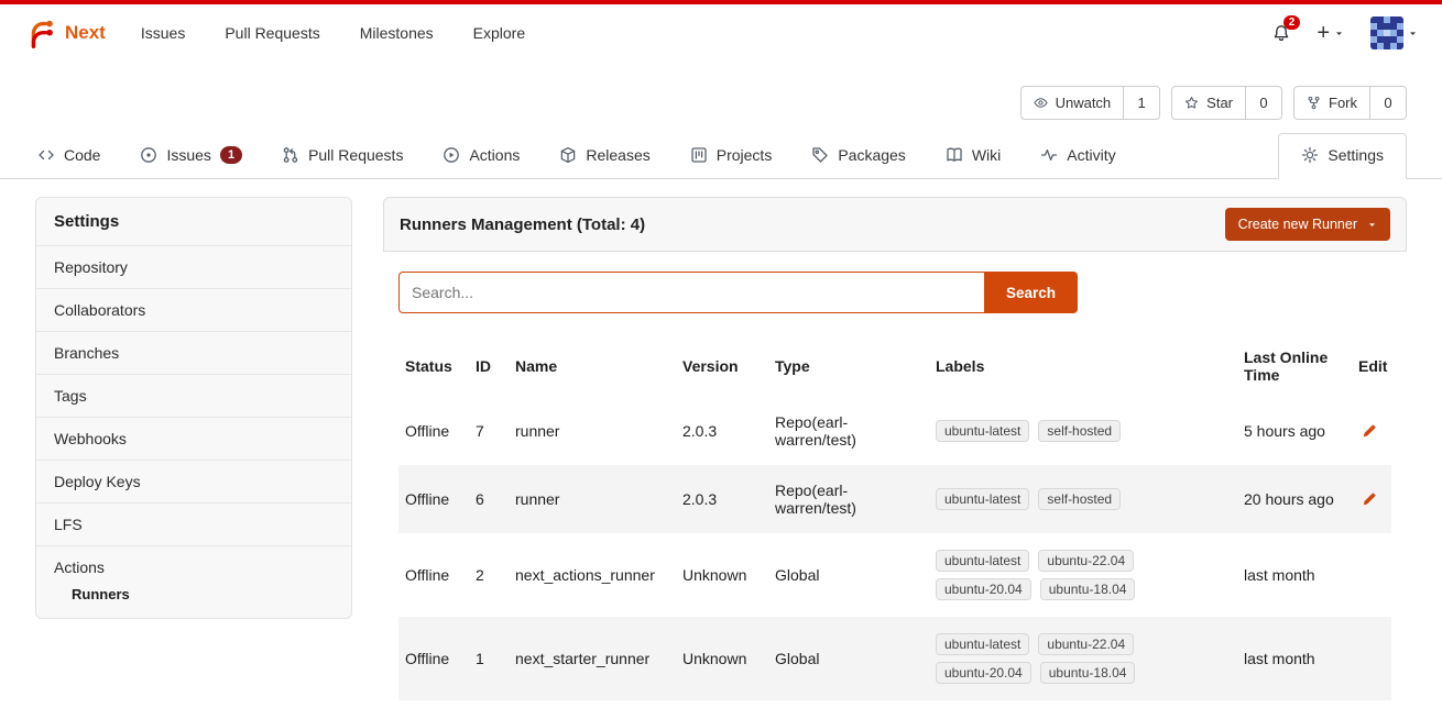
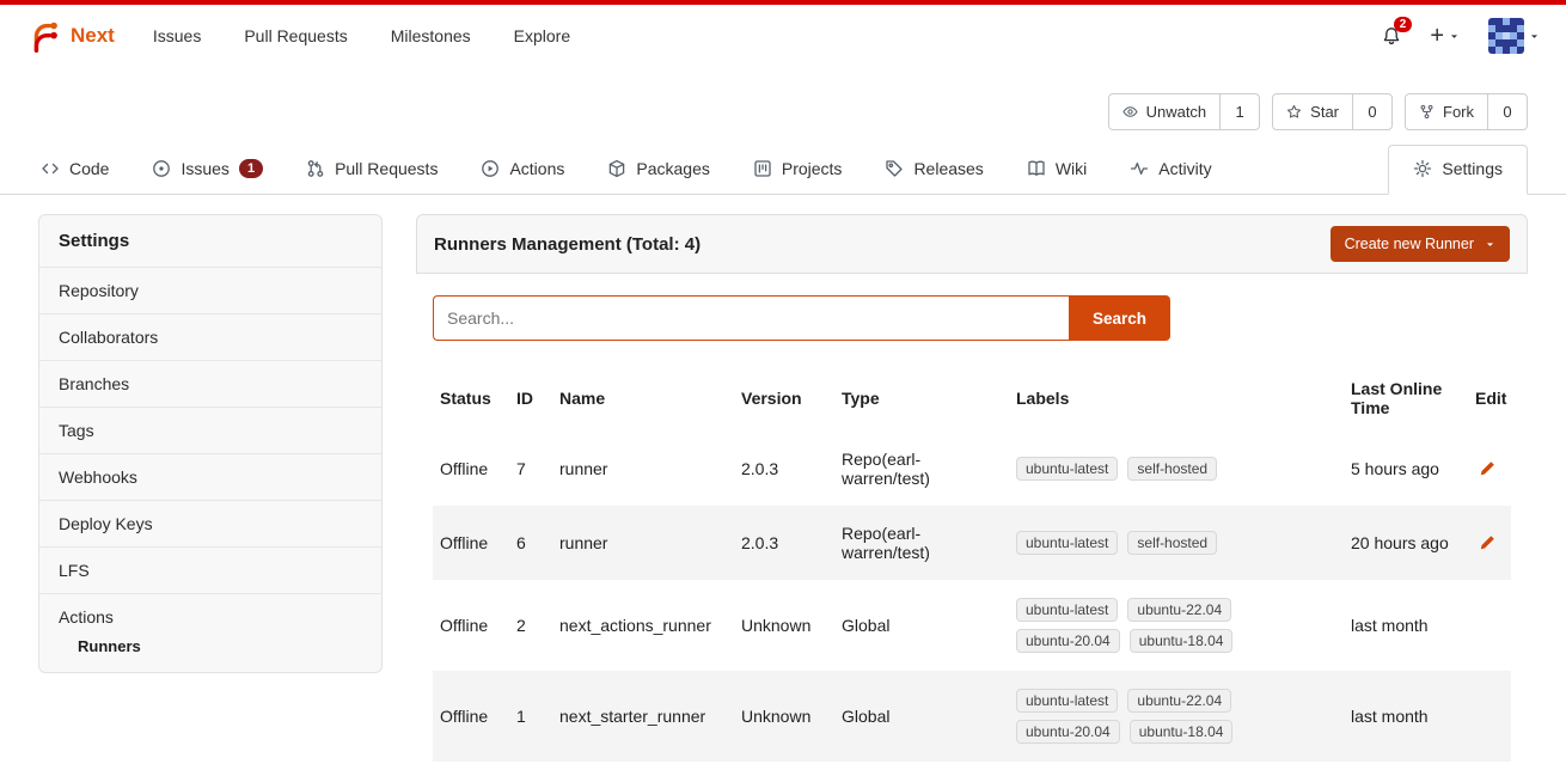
  Next
  Issues
  Pull Requests
  Milestones
  Explore
  2
  +
  Unwatch
  1
  Star
  0
  Fork
  0
  Code
  Issues
  1
  Pull Requests
  Actions
- Releases
+ Packages
  Projects
- Packages
+ Releases
  Wiki
  Activity
  Settings
  Settings
  Repository
  Collaborators
  Branches
  Tags
  Webhooks
  Deploy Keys
  LFS
  Actions
  Runners
  Runners Management (Total: 4)
  Create new Runner
  Search...
  Search
  Status	ID	Name	Version	Type	Labels	Last Online Time	Edit
  Offline	7	runner	2.0.3	Repo(earl-warren/test)	ubuntu-latest self-hosted	5 hours ago
  Offline	6	runner	2.0.3	Repo(earl-warren/test)	ubuntu-latest self-hosted	20 hours ago
  Offline	2	next_actions_runner	Unknown	Global	ubuntu-latest ubuntu-22.04 ubuntu-20.04 ubuntu-18.04	last month
  Offline	1	next_starter_runner	Unknown	Global	ubuntu-latest ubuntu-22.04 ubuntu-20.04 ubuntu-18.04	last month
